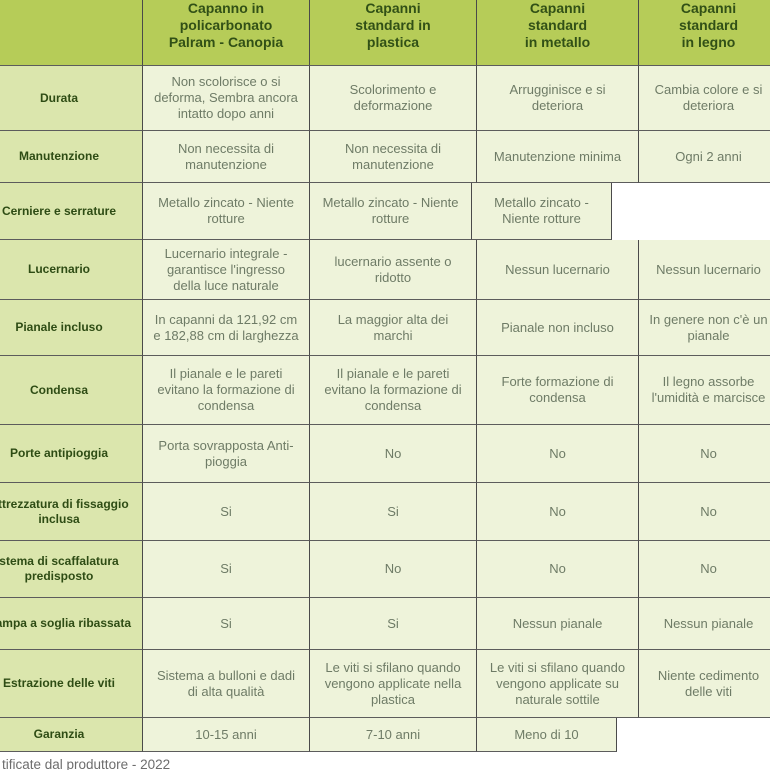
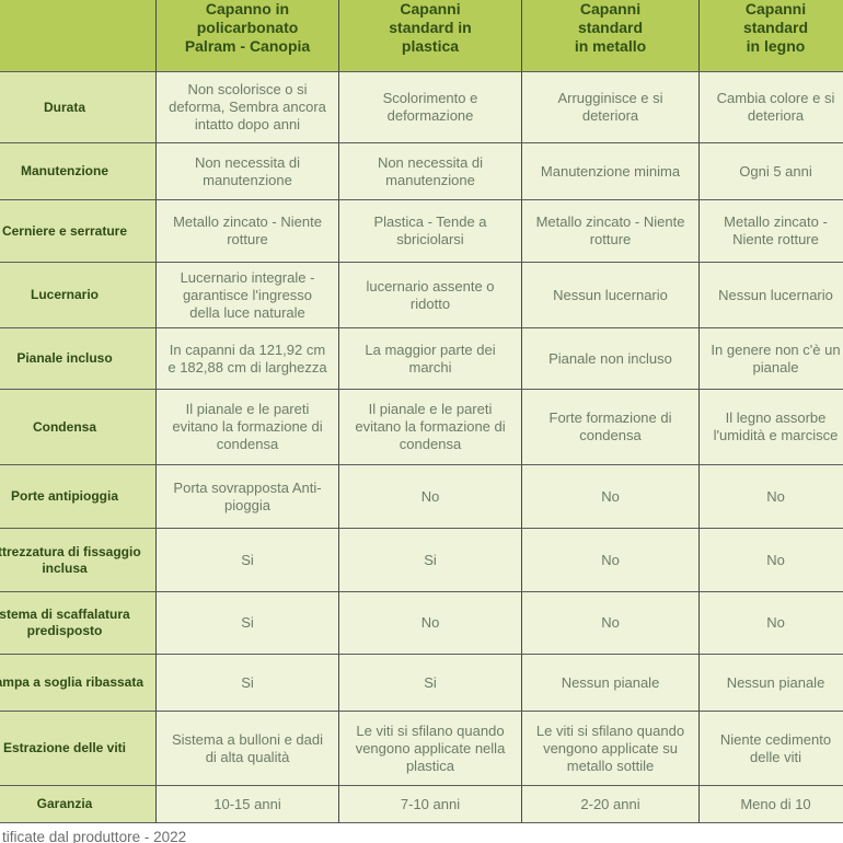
  Capanno in
  policarbonato
  Palram - Canopia
  Capanni
  standard in
  plastica
  Capanni
  standard
  in metallo
  Capanni
  standard
  in legno
  Durata
  Non scolorisce o si deforma, Sembra ancora intatto dopo anni
  Scolorimento e deformazione
  Arrugginisce e si deteriora
  Cambia colore e si deteriora
  Manutenzione
  Non necessita di manutenzione
  Non necessita di manutenzione
  Manutenzione minima
- Ogni 2 anni
+ Ogni 5 anni
  Cerniere e serrature
  Metallo zincato - Niente rotture
+ Plastica - Tende a sbriciolarsi
  Metallo zincato - Niente rotture
  Metallo zincato - Niente rotture
  Lucernario
  Lucernario integrale - garantisce l'ingresso della luce naturale
  lucernario assente o ridotto
  Nessun lucernario
  Nessun lucernario
  Pianale incluso
  In capanni da 121,92 cm e 182,88 cm di larghezza
- La maggior alta dei marchi
+ La maggior parte dei marchi
  Pianale non incluso
  In genere non c'è un pianale
  Condensa
  Il pianale e le pareti evitano la formazione di condensa
  Il pianale e le pareti evitano la formazione di condensa
  Forte formazione di condensa
  Il legno assorbe l'umidità e marcisce
  Porte antipioggia
  Porta sovrapposta Anti-pioggia
  No
  No
  No
  trezzatura di fissaggio inclusa
  Si
  Si
  No
  No
  stema di scaffalatura predisposto
  Si
  No
  No
  No
  mpa a soglia ribassata
  Si
  Si
  Nessun pianale
  Nessun pianale
  Estrazione delle viti
  Sistema a bulloni e dadi di alta qualità
  Le viti si sfilano quando vengono applicate nella plastica
- Le viti si sfilano quando vengono applicate su naturale sottile
+ Le viti si sfilano quando vengono applicate su metallo sottile
  Niente cedimento delle viti
  Garanzia
  10-15 anni
  7-10 anni
+ 2-20 anni
  Meno di 10
  tificate dal produttore - 2022
